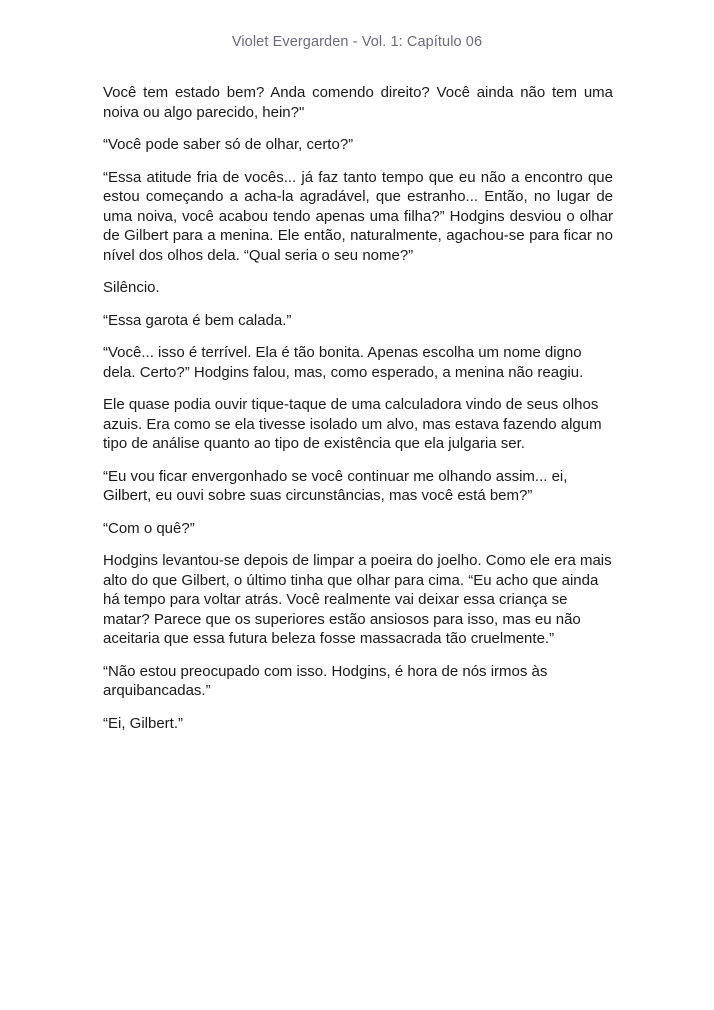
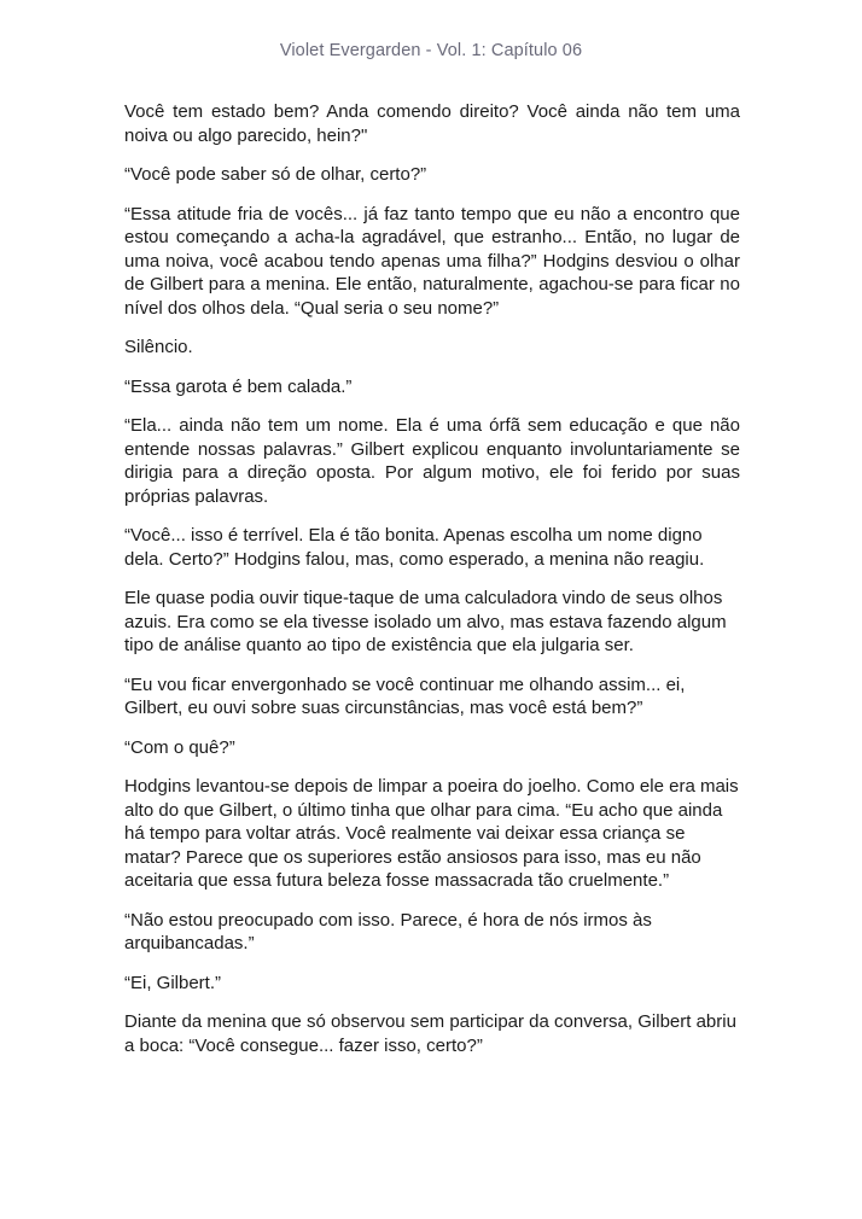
  Violet Evergarden - Vol. 1: Capítulo 06
  Você tem estado bem? Anda comendo direito? Você ainda não tem uma noiva ou algo parecido, hein?"
  “Você pode saber só de olhar, certo?”
  “Essa atitude fria de vocês... já faz tanto tempo que eu não a encontro que estou começando a acha-la agradável, que estranho... Então, no lugar de uma noiva, você acabou tendo apenas uma filha?” Hodgins desviou o olhar de Gilbert para a menina. Ele então, naturalmente, agachou-se para ficar no nível dos olhos dela. “Qual seria o seu nome?”
  Silêncio.
  “Essa garota é bem calada.”
+ “Ela... ainda não tem um nome. Ela é uma órfã sem educação e que não entende nossas palavras.” Gilbert explicou enquanto involuntariamente se dirigia para a direção oposta. Por algum motivo, ele foi ferido por suas próprias palavras.
  “Você... isso é terrível. Ela é tão bonita. Apenas escolha um nome digno dela. Certo?” Hodgins falou, mas, como esperado, a menina não reagiu.
  Ele quase podia ouvir tique-taque de uma calculadora vindo de seus olhos azuis. Era como se ela tivesse isolado um alvo, mas estava fazendo algum tipo de análise quanto ao tipo de existência que ela julgaria ser.
  “Eu vou ficar envergonhado se você continuar me olhando assim... ei, Gilbert, eu ouvi sobre suas circunstâncias, mas você está bem?”
  “Com o quê?”
  Hodgins levantou-se depois de limpar a poeira do joelho. Como ele era mais alto do que Gilbert, o último tinha que olhar para cima. “Eu acho que ainda há tempo para voltar atrás. Você realmente vai deixar essa criança se matar? Parece que os superiores estão ansiosos para isso, mas eu não aceitaria que essa futura beleza fosse massacrada tão cruelmente.”
- “Não estou preocupado com isso. Hodgins, é hora de nós irmos às arquibancadas.”
+ “Não estou preocupado com isso. Parece, é hora de nós irmos às arquibancadas.”
  “Ei, Gilbert.”
+ Diante da menina que só observou sem participar da conversa, Gilbert abriu a boca: “Você consegue... fazer isso, certo?”
